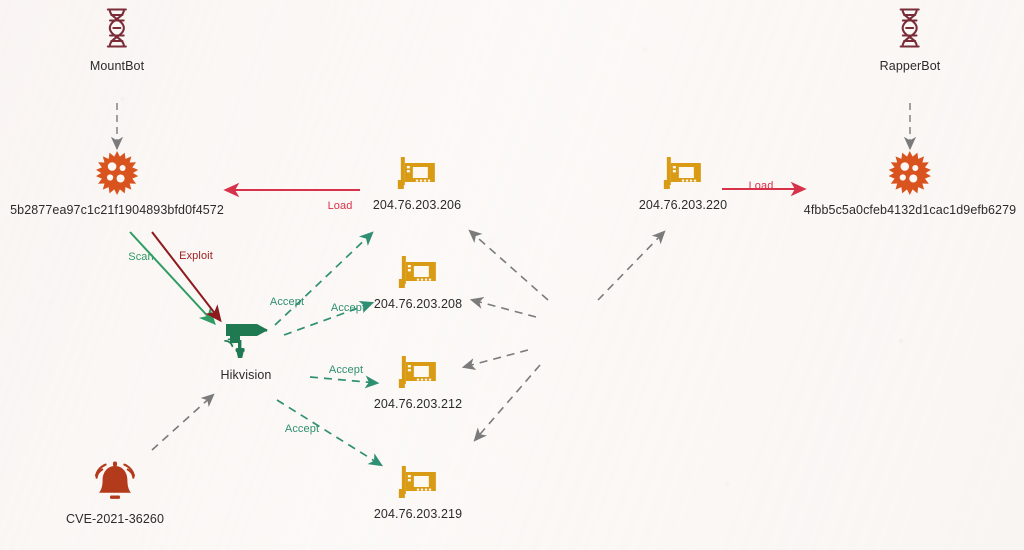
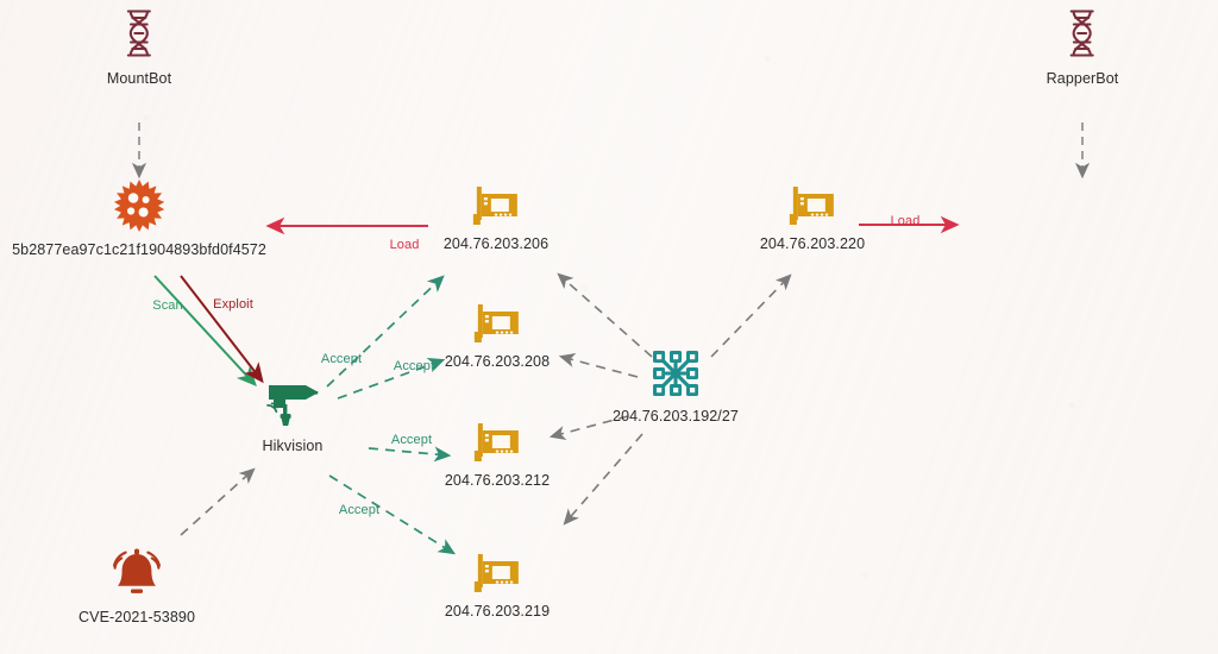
  Load
  Load
  Scan
  Exploit
  Accept
  Accept
  Accept
  Accept
  MountBot
  RapperBot
  5b2877ea97c1c21f1904893bfd0f4572
- 4fbb5c5a0cfeb4132d1cac1d9efb6279
  204.76.203.206
  204.76.203.220
  204.76.203.208
  204.76.203.212
  204.76.203.219
+ 204.76.203.192/27
  Hikvision
- CVE-2021-36260
+ CVE-2021-53890
